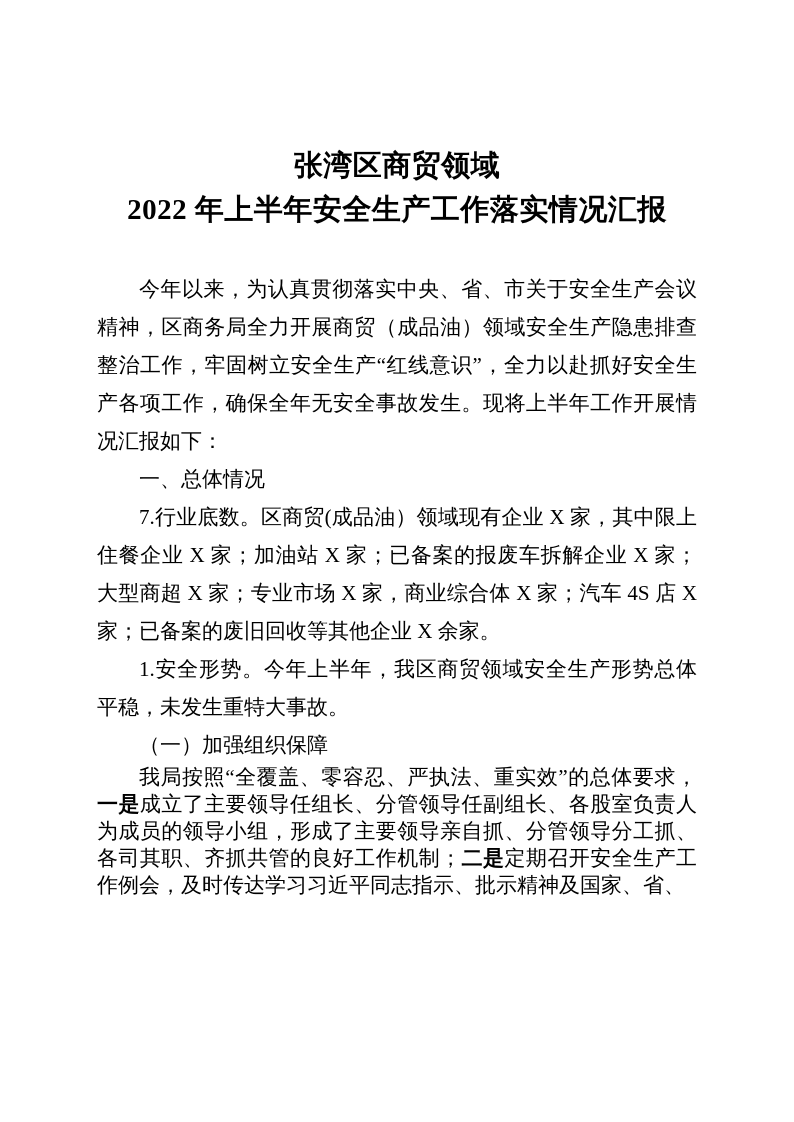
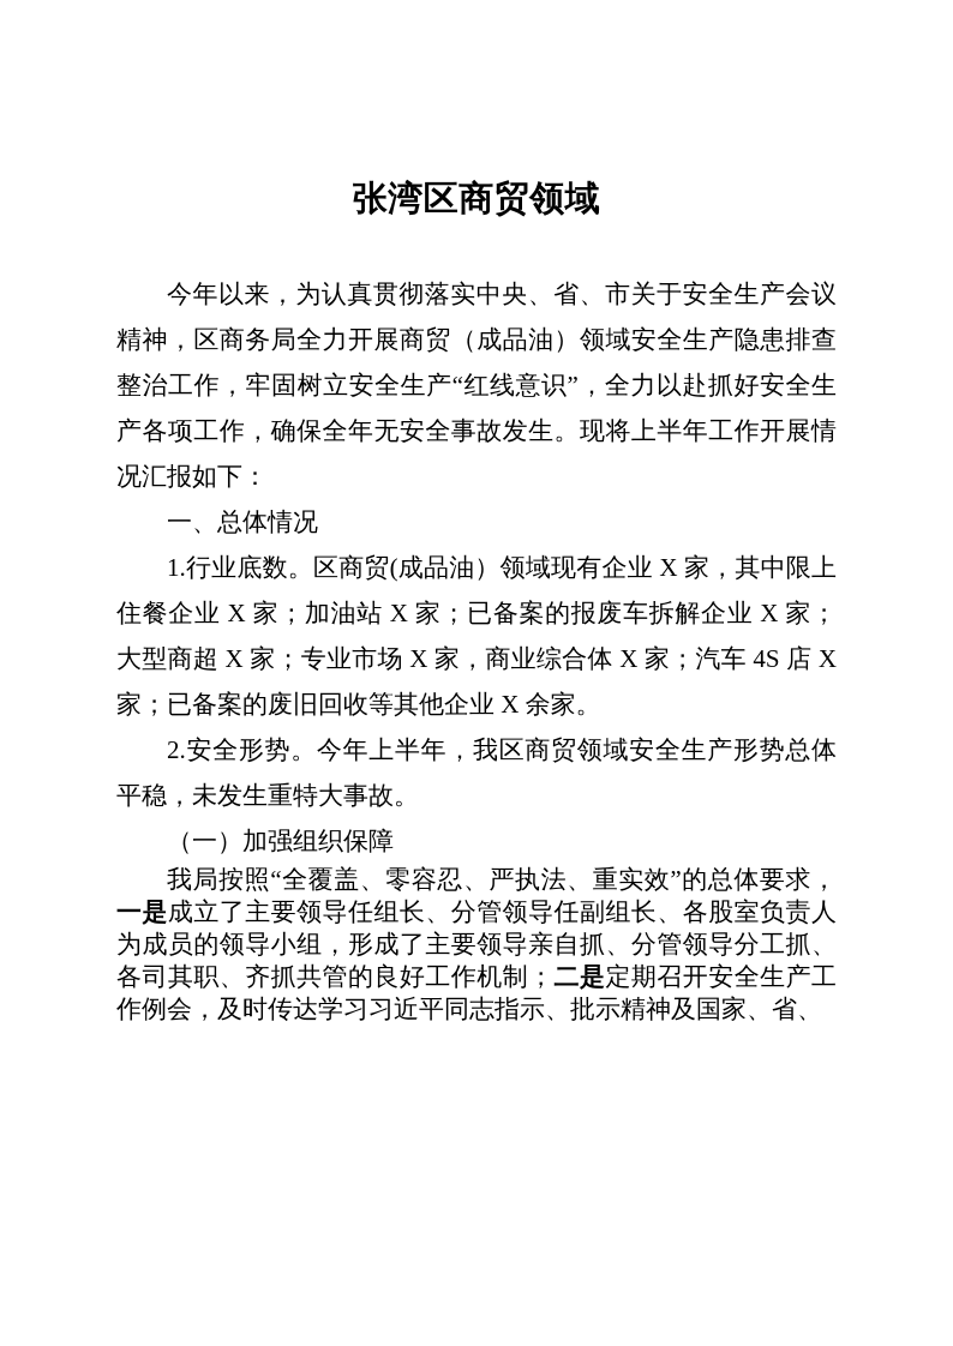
  张湾区商贸领域
- 2022 年上半年安全生产工作落实情况汇报
  今年以来，为认真贯彻落实中央、省、市关于安全生产会议精神，区商务局全力开展商贸（成品油）领域安全生产隐患排查整治工作，牢固树立安全生产“红线意识”，全力以赴抓好安全生产各项工作，确保全年无安全事故发生。现将上半年工作开展情况汇报如下：
  一、总体情况
- 7.行业底数。区商贸(成品油）领域现有企业 X 家，其中限上住餐企业 X 家；加油站 X 家；已备案的报废车拆解企业 X 家；大型商超 X 家；专业市场 X 家，商业综合体 X 家；汽车 4S 店 X 家；已备案的废旧回收等其他企业 X 余家。
+ 1.行业底数。区商贸(成品油）领域现有企业 X 家，其中限上住餐企业 X 家；加油站 X 家；已备案的报废车拆解企业 X 家；大型商超 X 家；专业市场 X 家，商业综合体 X 家；汽车 4S 店 X 家；已备案的废旧回收等其他企业 X 余家。
- 1.安全形势。今年上半年，我区商贸领域安全生产形势总体平稳，未发生重特大事故。
+ 2.安全形势。今年上半年，我区商贸领域安全生产形势总体平稳，未发生重特大事故。
  （一）加强组织保障
  我局按照“全覆盖、零容忍、严执法、重实效”的总体要求，一是成立了主要领导任组长、分管领导任副组长、各股室负责人为成员的领导小组，形成了主要领导亲自抓、分管领导分工抓、各司其职、齐抓共管的良好工作机制；二是定期召开安全生产工作例会，及时传达学习习近平同志指示、批示精神及国家、省、
